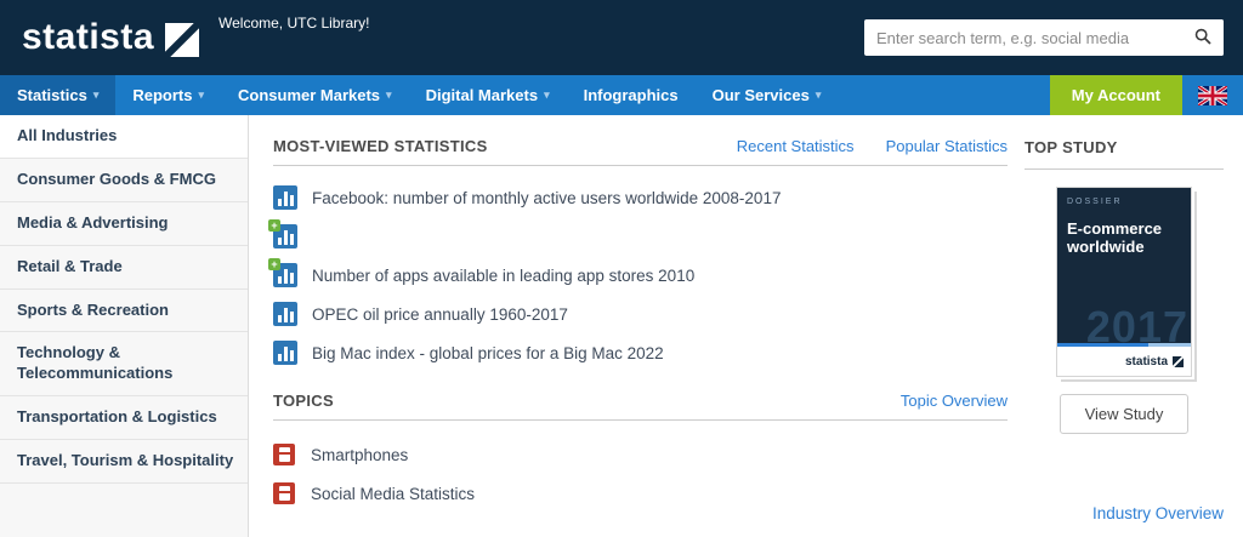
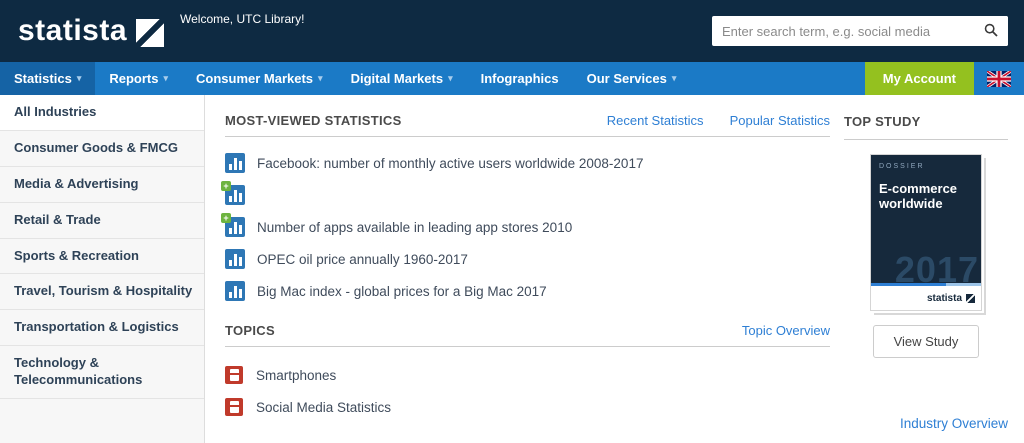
  statista
  Welcome, UTC Library!
  Enter search term, e.g. social media
  Statistics
  ▾
  Reports
  ▾
  Consumer Markets
  ▾
  Digital Markets
  ▾
  Infographics
  Our Services
  ▾
  My Account
  All Industries
  Consumer Goods & FMCG
  Media & Advertising
  Retail & Trade
  Sports & Recreation
- Technology & Telecommunications
+ Travel, Tourism & Hospitality
  Transportation & Logistics
- Travel, Tourism & Hospitality
+ Technology & Telecommunications
  MOST-VIEWED STATISTICS
  Recent Statistics
  Popular Statistics
  Facebook: number of monthly active users worldwide 2008-2017
  Number of apps available in leading app stores 2010
  OPEC oil price annually 1960-2017
- Big Mac index - global prices for a Big Mac 2022
+ Big Mac index - global prices for a Big Mac 2017
  TOPICS
  Topic Overview
  Smartphones
  Social Media Statistics
  TOP STUDY
  E-commerce worldwide
  2017
  statista
  View Study
  Industry Overview
